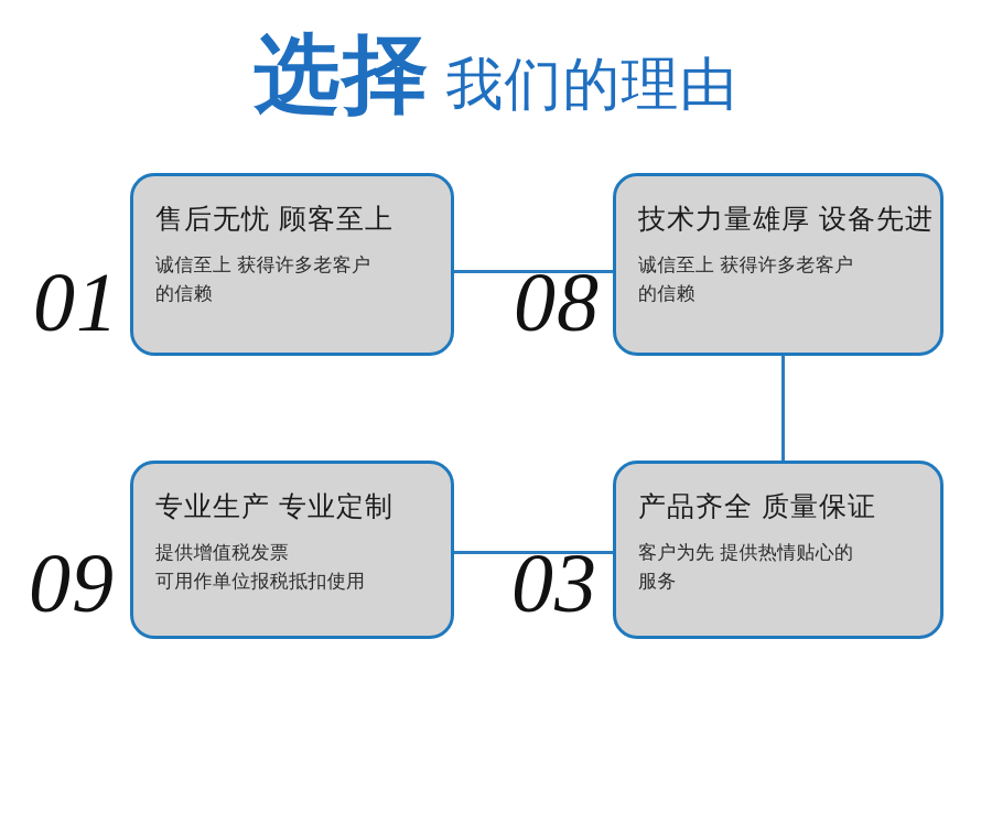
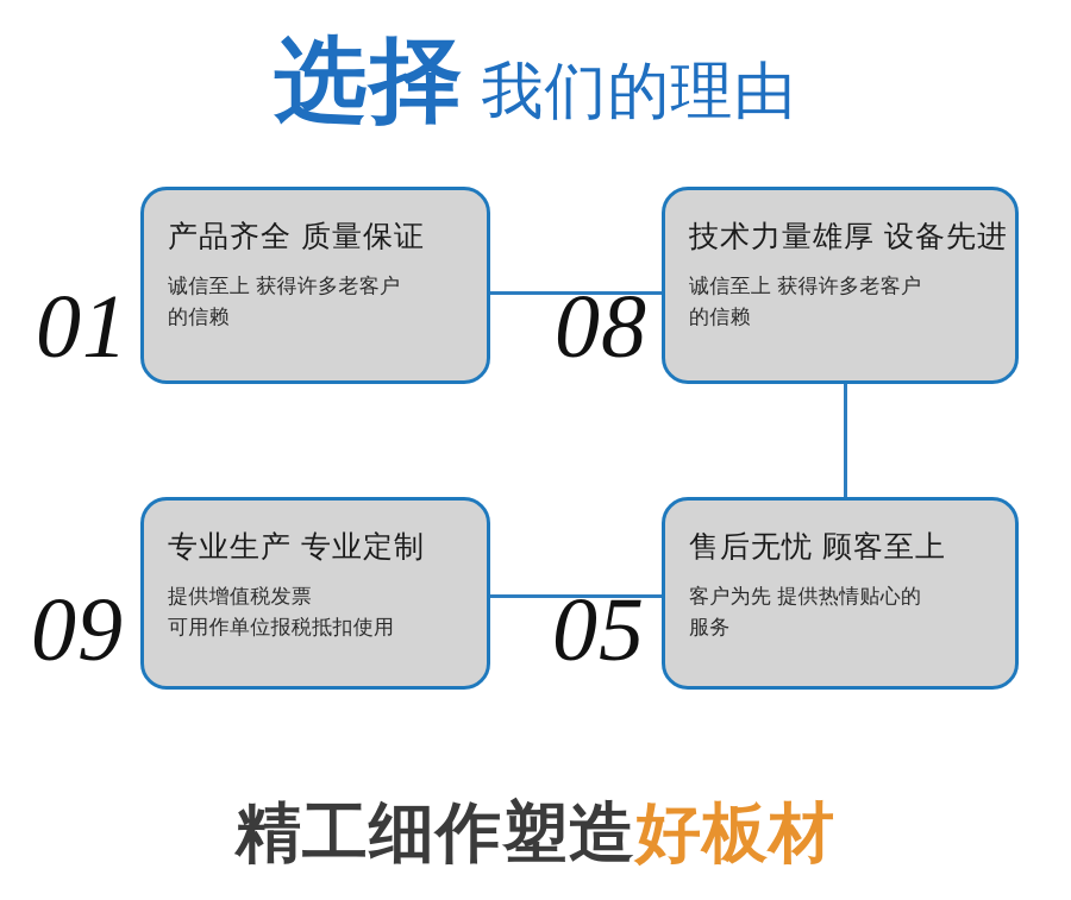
  选择 我们的理由
- 售后无忧 顾客至上
+ 产品齐全 质量保证
  诚信至上 获得许多老客户
  的信赖
  01
  技术力量雄厚 设备先进
  诚信至上 获得许多老客户
  的信赖
  08
  专业生产 专业定制
  提供增值税发票
  可用作单位报税抵扣使用
  09
- 产品齐全 质量保证
+ 售后无忧 顾客至上
  客户为先 提供热情贴心的
  服务
- 03
+ 05
+ 精工细作塑造好板材
